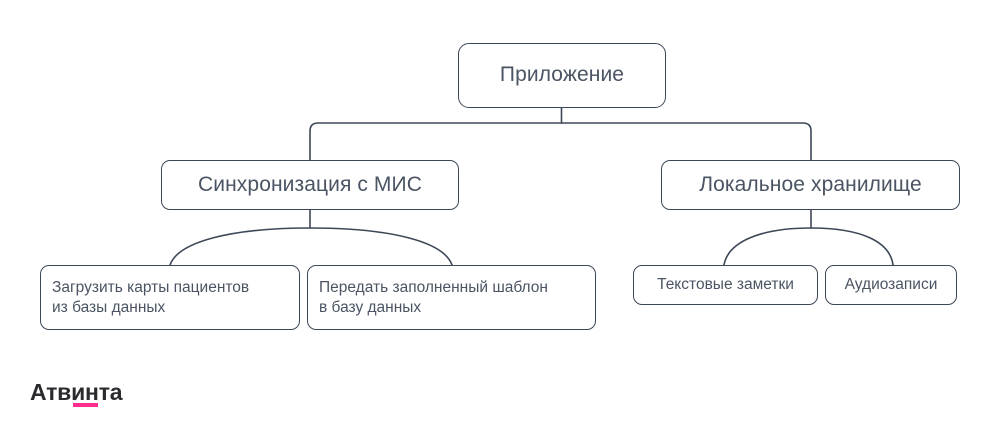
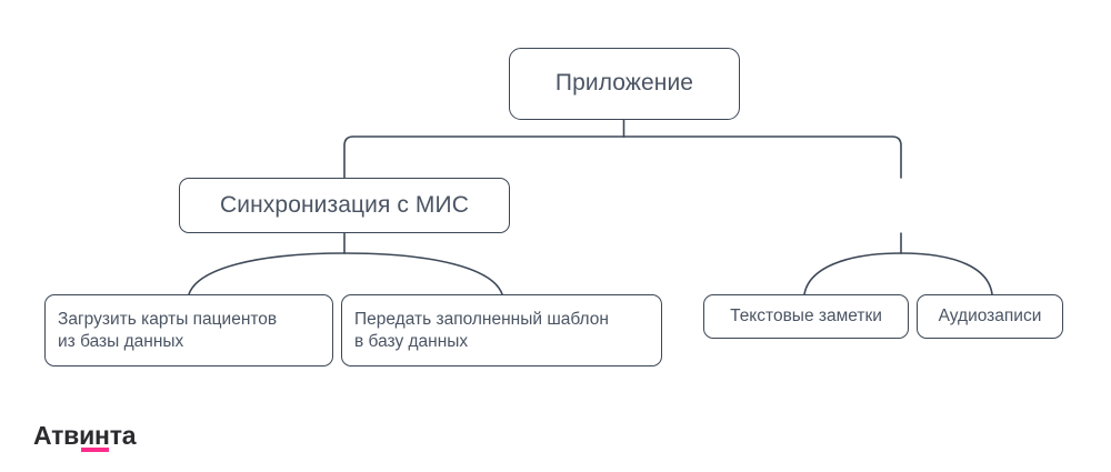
  Приложение
  Синхронизация с МИС
- Локальное хранилище
  Загрузить карты пациентов
  из базы данных
  Передать заполненный шаблон
  в базу данных
  Текстовые заметки
  Аудиозаписи
  Атвинта
